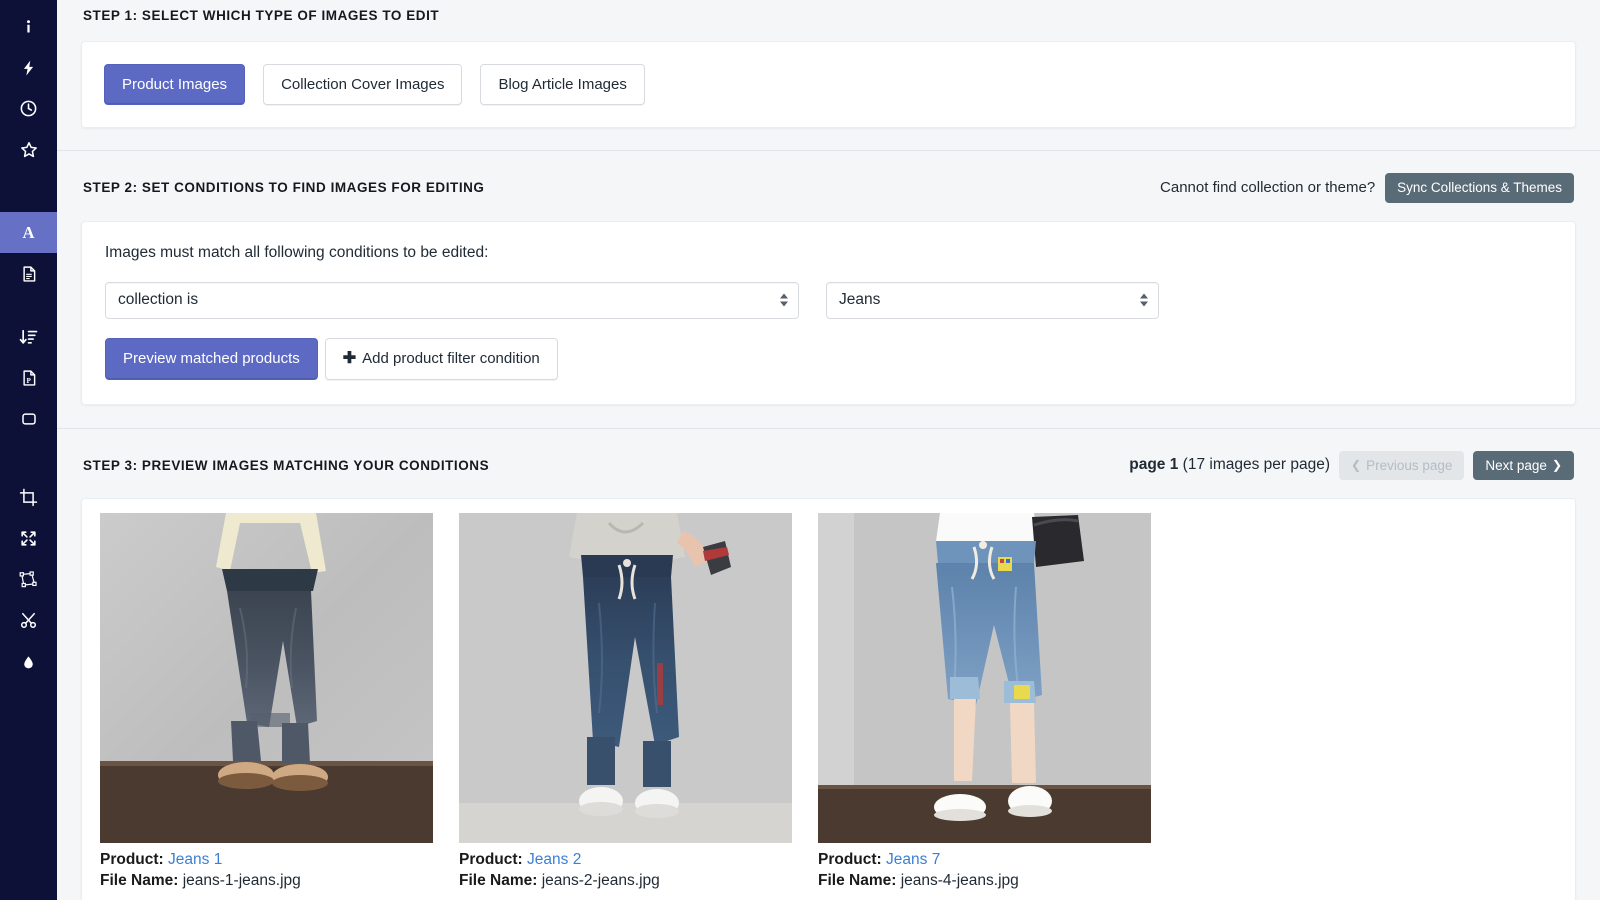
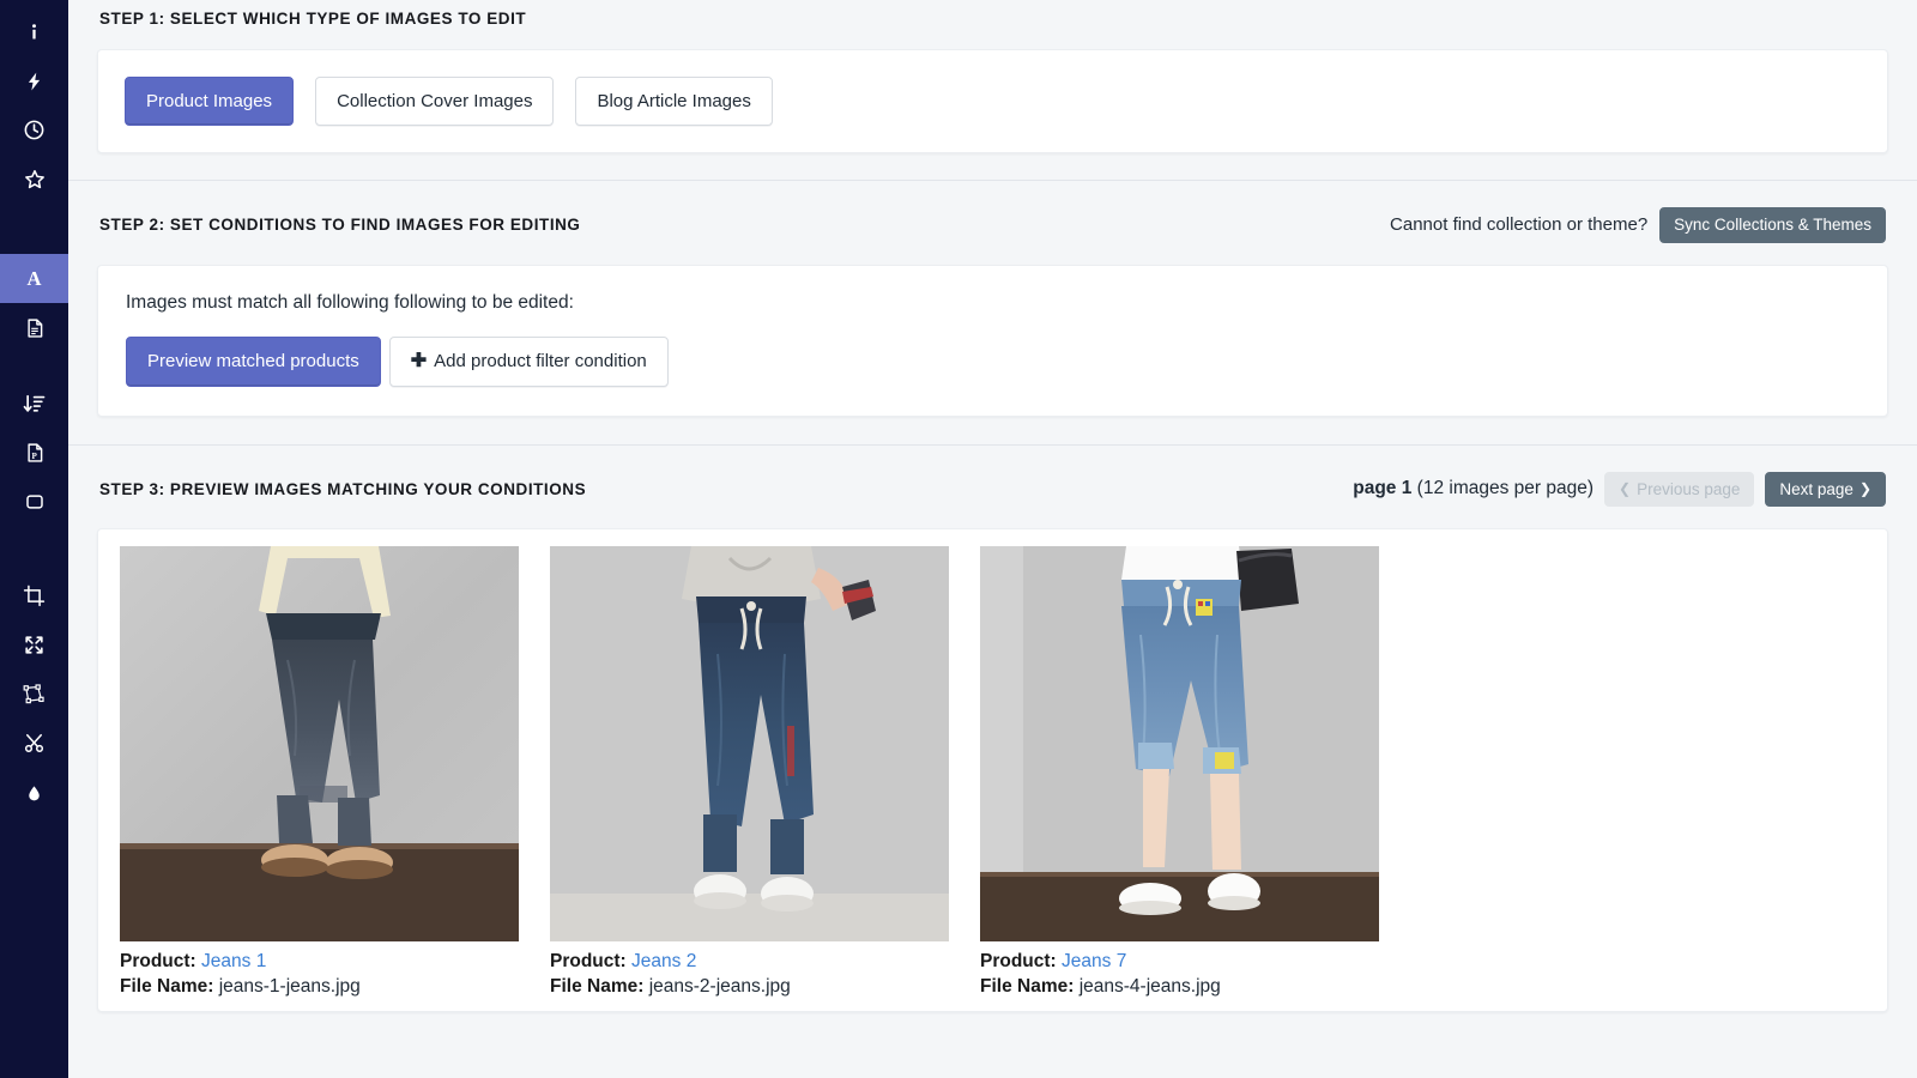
  A
  P
  STEP 1: SELECT WHICH TYPE OF IMAGES TO EDIT
  Product Images
  Collection Cover Images
  Blog Article Images
  STEP 2: SET CONDITIONS TO FIND IMAGES FOR EDITING
  Cannot find collection or theme?
  Sync Collections & Themes
- Images must match all following conditions to be edited:
+ Images must match all following following to be edited:
- collection is
- Jeans
  Preview matched products
  ✚
  Add product filter condition
  STEP 3: PREVIEW IMAGES MATCHING YOUR CONDITIONS
- page 1 (17 images per page)
+ page 1 (12 images per page)
  ❮
  Previous page
  Next page
  ❯
  Product: Jeans 1
  File Name: jeans-1-jeans.jpg
  Product: Jeans 2
  File Name: jeans-2-jeans.jpg
  Product: Jeans 7
  File Name: jeans-4-jeans.jpg
